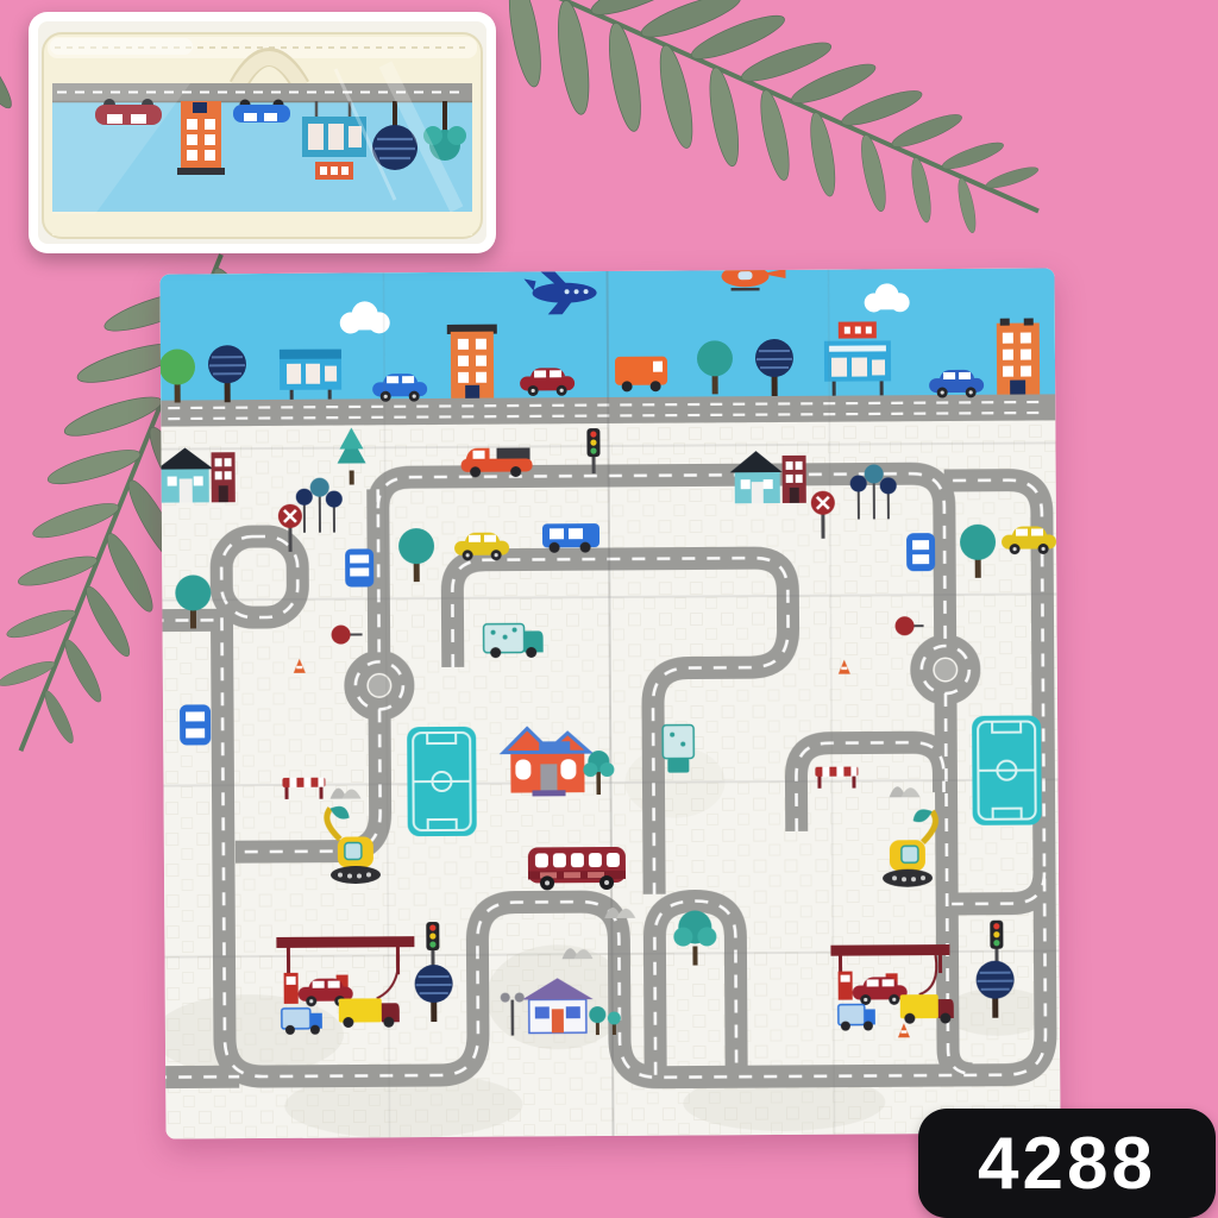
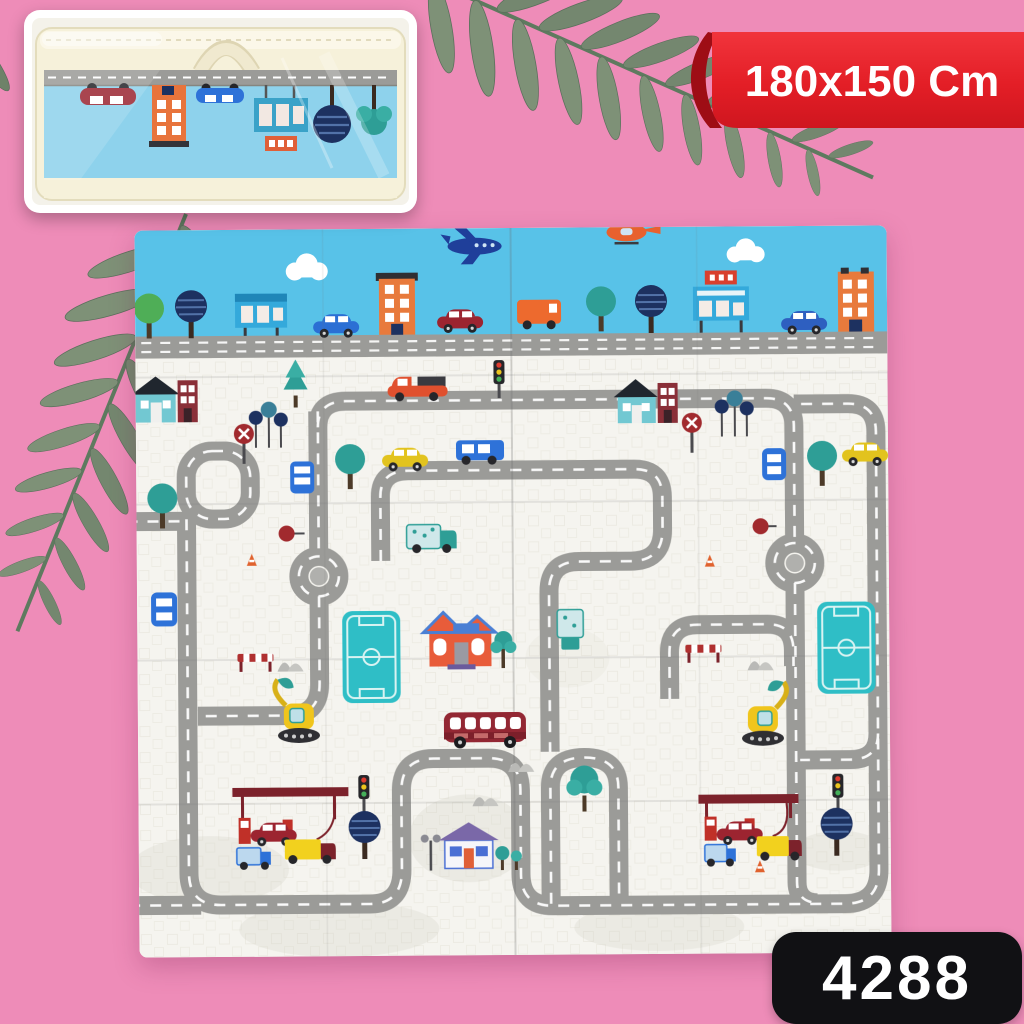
+ 180x150 Cm
  4288
